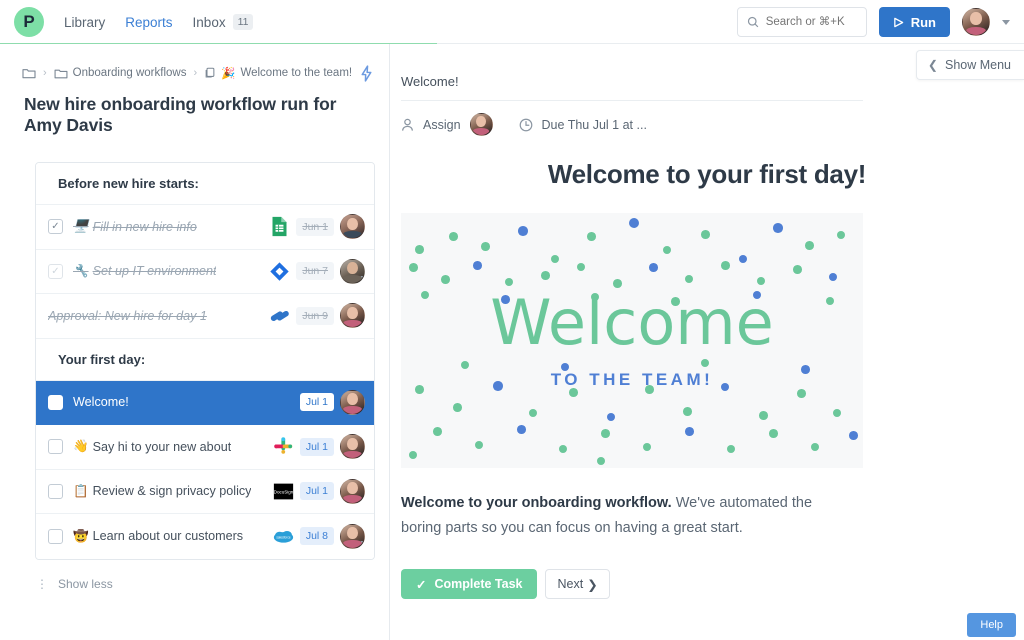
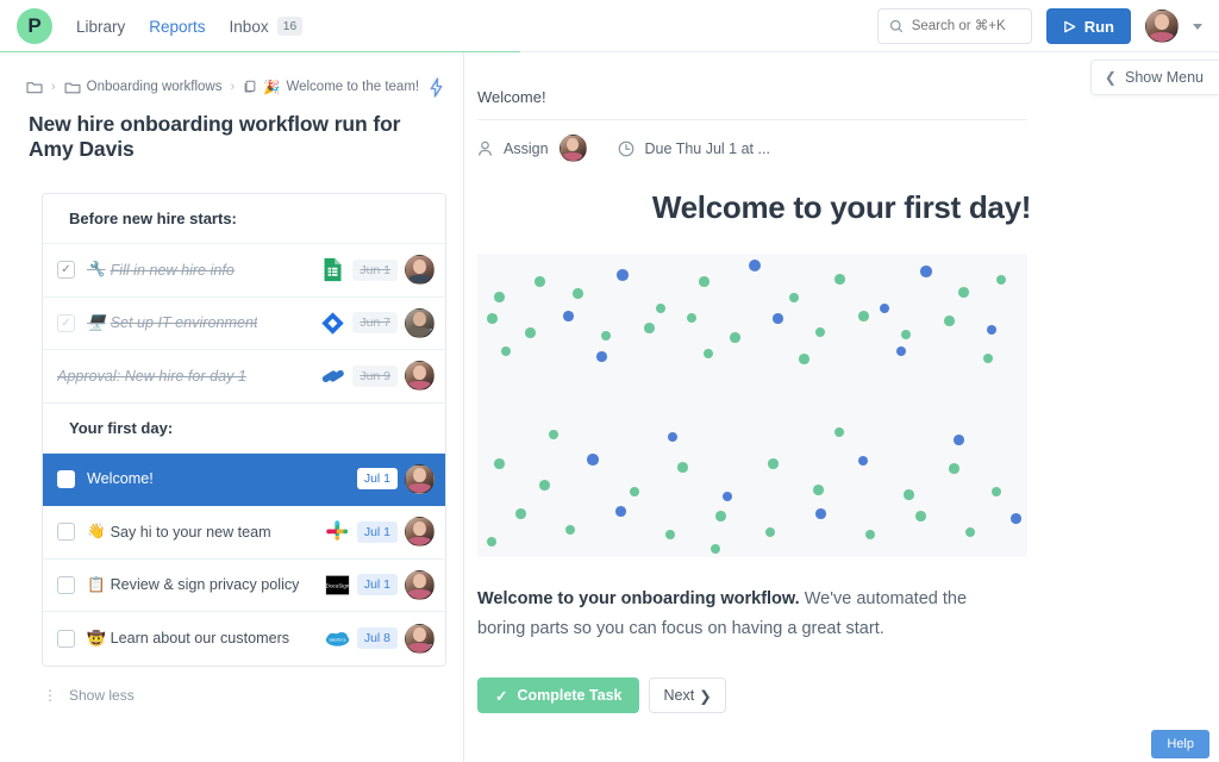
  P
  Library
  Reports
  Inbox
- 11
+ 16
  Search or ⌘+K
  Run
  ›
  Onboarding workflows
  ›
  🎉
  Welcome to the team!
  New hire onboarding workflow run for Amy Davis
  Before new hire starts:
  ✓
- 🖥️
+ 🔧
  Fill in new hire info
  Jun 1
  ✓
- 🔧
+ 🖥️
  Set up IT environment
  Jun 7
  Approval: New hire for day 1
  Jun 9
  Your first day:
  Welcome!
  Jul 1
  👋
- Say hi to your new about
+ Say hi to your new team
  Jul 1
  📋
  Review & sign privacy policy
  Jul 1
  🤠
  Learn about our customers
  Jul 8
  ⋮
  Show less
  ❮
  Show Menu
  Welcome!
  Assign
  Due Thu Jul 1 at ...
  Welcome to your first day!
- Welcome
- TO THE TEAM!
  Welcome to your onboarding workflow. We've automated the boring parts so you can focus on having a great start.
  ✓
  Complete Task
  Next
  ❯
  Help
